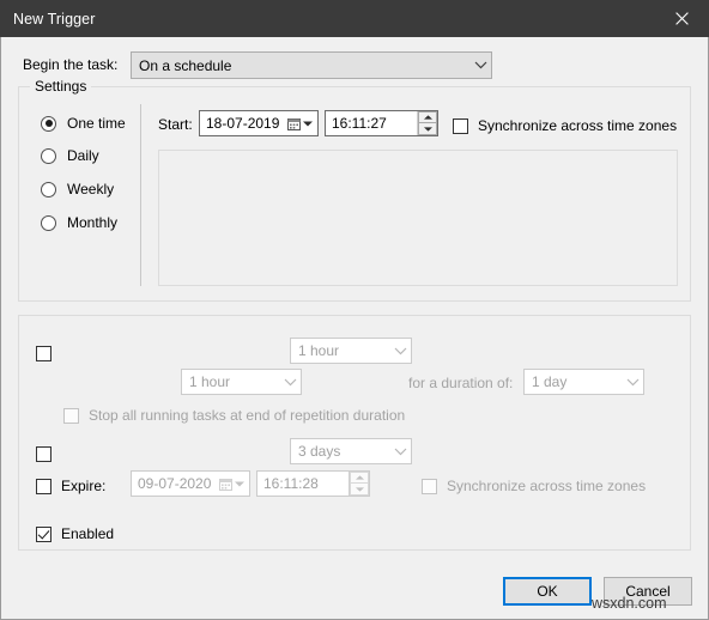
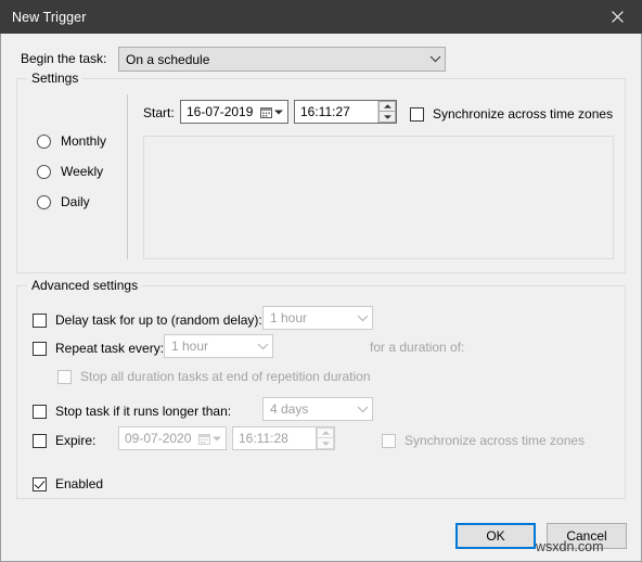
  New Trigger
  Begin the task:
  On a schedule
  Settings
- One time
- Daily
+ Monthly
  Weekly
- Monthly
+ Daily
  Start:
- 18-07-2019
+ 16-07-2019
  16:11:27
  Synchronize across time zones
+ Advanced settings
+ Delay task for up to (random delay):
  1 hour
+ Repeat task every:
  1 hour
  for a duration of:
- 1 day
- Stop all running tasks at end of repetition duration
+ Stop all duration tasks at end of repetition duration
+ Stop task if it runs longer than:
- 3 days
+ 4 days
  Expire:
  09-07-2020
  16:11:28
  Synchronize across time zones
  Enabled
  OK
  Cancel
  wsxdn.com
